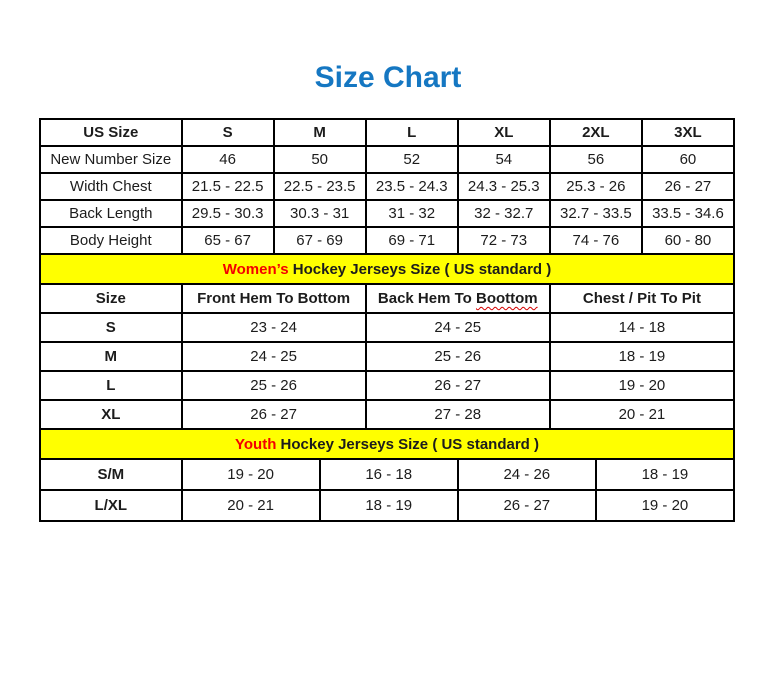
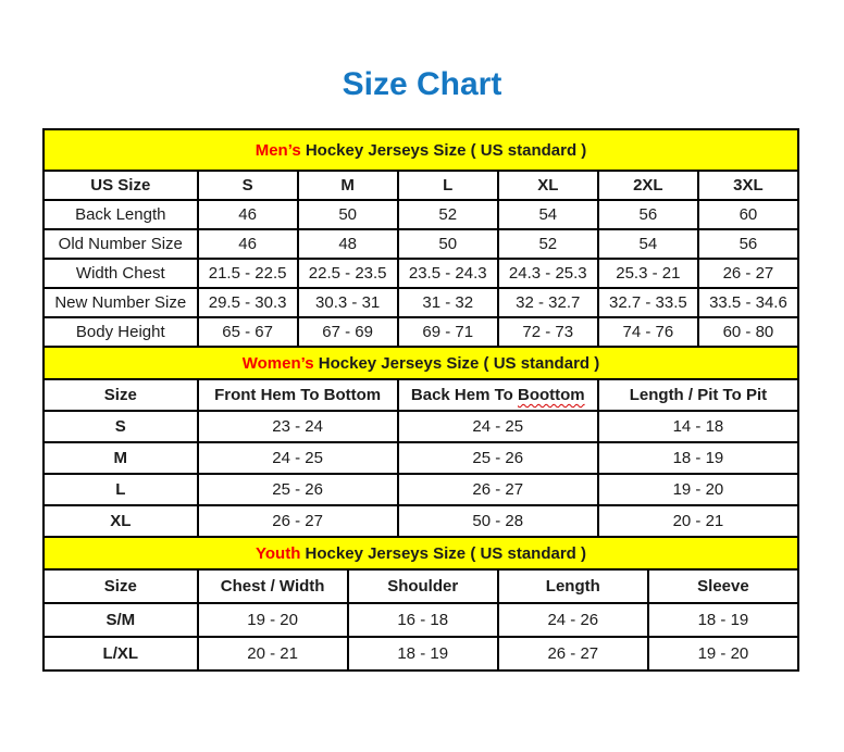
  Size Chart
+ Men’s Hockey Jerseys Size ( US standard )
  US Size	S	M	L	XL	2XL	3XL
- New Number Size	46	50	52	54	56	60
+ Back Length	46	50	52	54	56	60
+ Old Number Size	46	48	50	52	54	56
- Width Chest	21.5 - 22.5	22.5 - 23.5	23.5 - 24.3	24.3 - 25.3	25.3 - 26	26 - 27
+ Width Chest	21.5 - 22.5	22.5 - 23.5	23.5 - 24.3	24.3 - 25.3	25.3 - 21	26 - 27
- Back Length	29.5 - 30.3	30.3 - 31	31 - 32	32 - 32.7	32.7 - 33.5	33.5 - 34.6
+ New Number Size	29.5 - 30.3	30.3 - 31	31 - 32	32 - 32.7	32.7 - 33.5	33.5 - 34.6
  Body Height	65 - 67	67 - 69	69 - 71	72 - 73	74 - 76	60 - 80
  Women’s Hockey Jerseys Size ( US standard )
- Size	Front Hem To Bottom	Back Hem To Boottom	Chest / Pit To Pit
+ Size	Front Hem To Bottom	Back Hem To Boottom	Length / Pit To Pit
  S	23 - 24	24 - 25	14 - 18
  M	24 - 25	25 - 26	18 - 19
  L	25 - 26	26 - 27	19 - 20
- XL	26 - 27	27 - 28	20 - 21
+ XL	26 - 27	50 - 28	20 - 21
  Youth Hockey Jerseys Size ( US standard )
+ Size	Chest / Width	Shoulder	Length	Sleeve
  S/M	19 - 20	16 - 18	24 - 26	18 - 19
  L/XL	20 - 21	18 - 19	26 - 27	19 - 20
